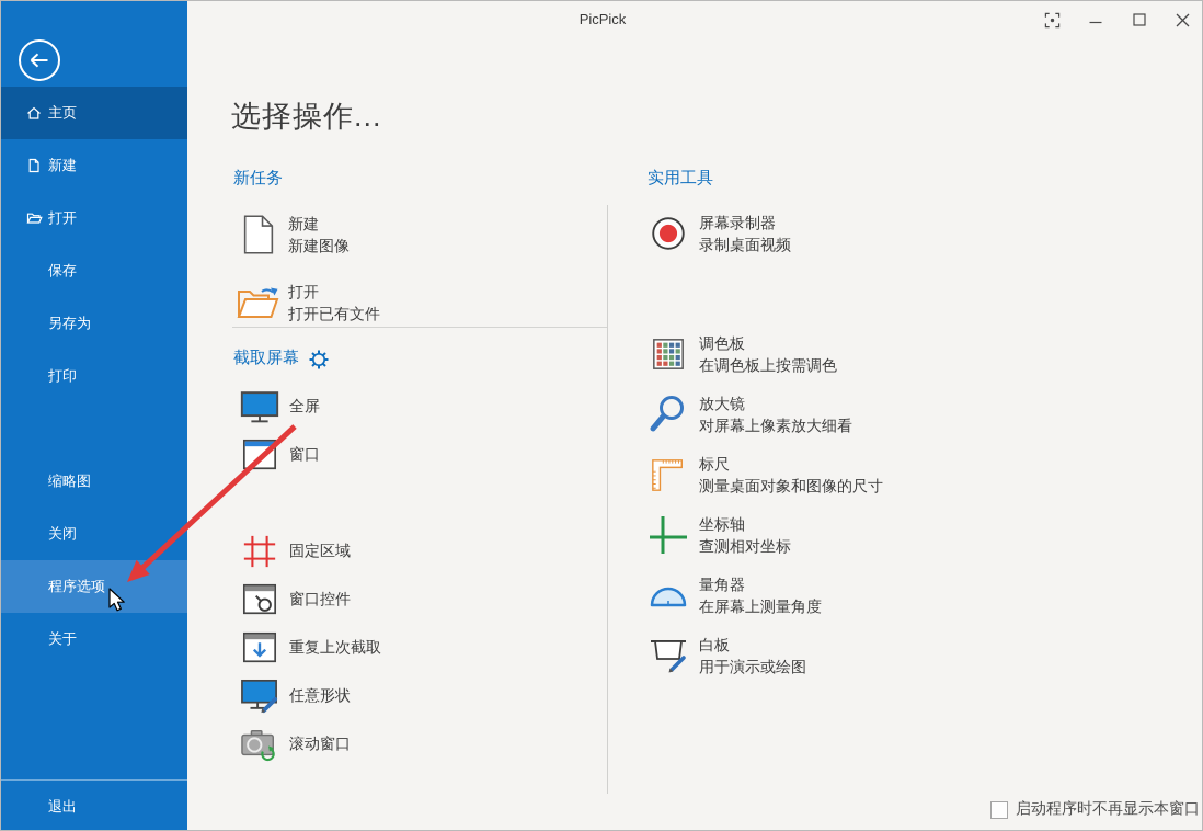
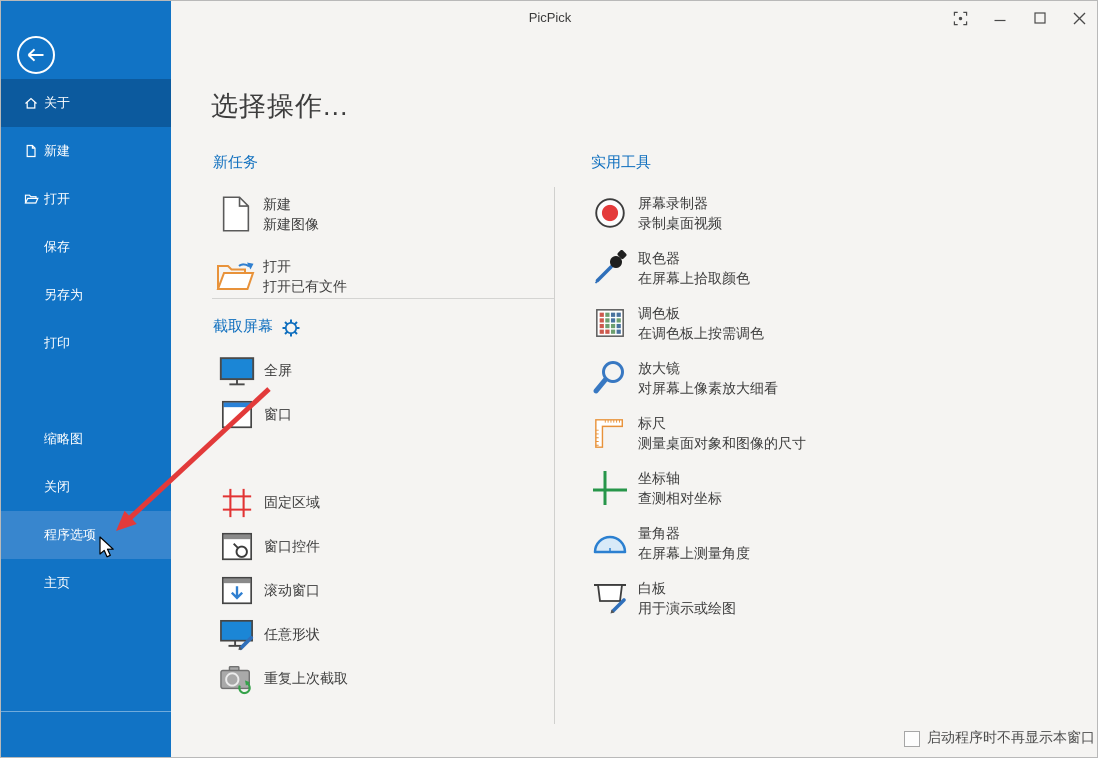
  PicPick
- 主页
+ 关于
  新建
  打开
  保存
  另存为
  打印
  缩略图
  关闭
  程序选项
- 关于
+ 主页
- 退出
  选择操作...
  新任务
  新建
  新建图像
  打开
  打开已有文件
  截取屏幕
  全屏
  窗口
  固定区域
  窗口控件
- 重复上次截取
+ 滚动窗口
  任意形状
- 滚动窗口
+ 重复上次截取
  实用工具
  屏幕录制器
  录制桌面视频
+ 取色器
+ 在屏幕上拾取颜色
  调色板
  在调色板上按需调色
  放大镜
  对屏幕上像素放大细看
  标尺
  测量桌面对象和图像的尺寸
  坐标轴
  查测相对坐标
  量角器
  在屏幕上测量角度
  白板
  用于演示或绘图
  启动程序时不再显示本窗口
